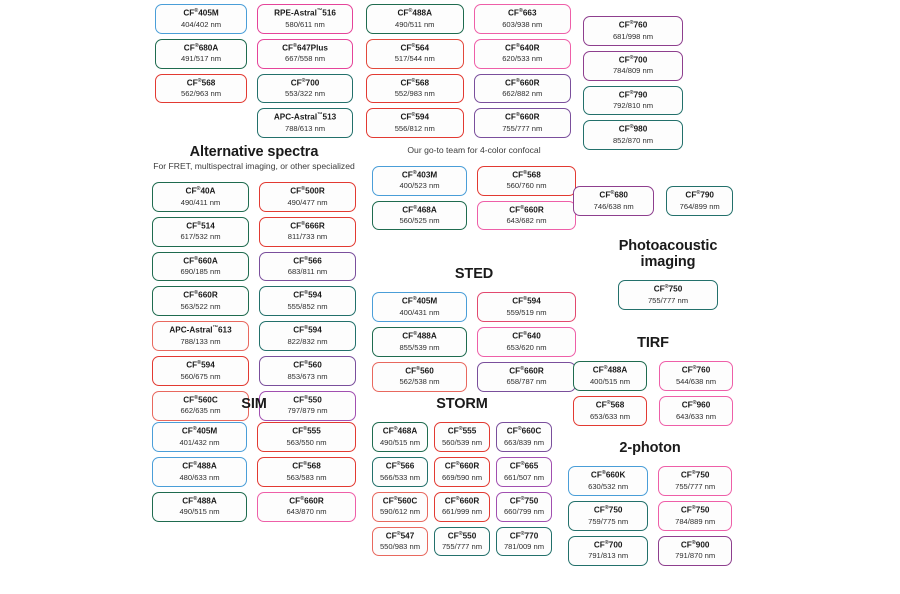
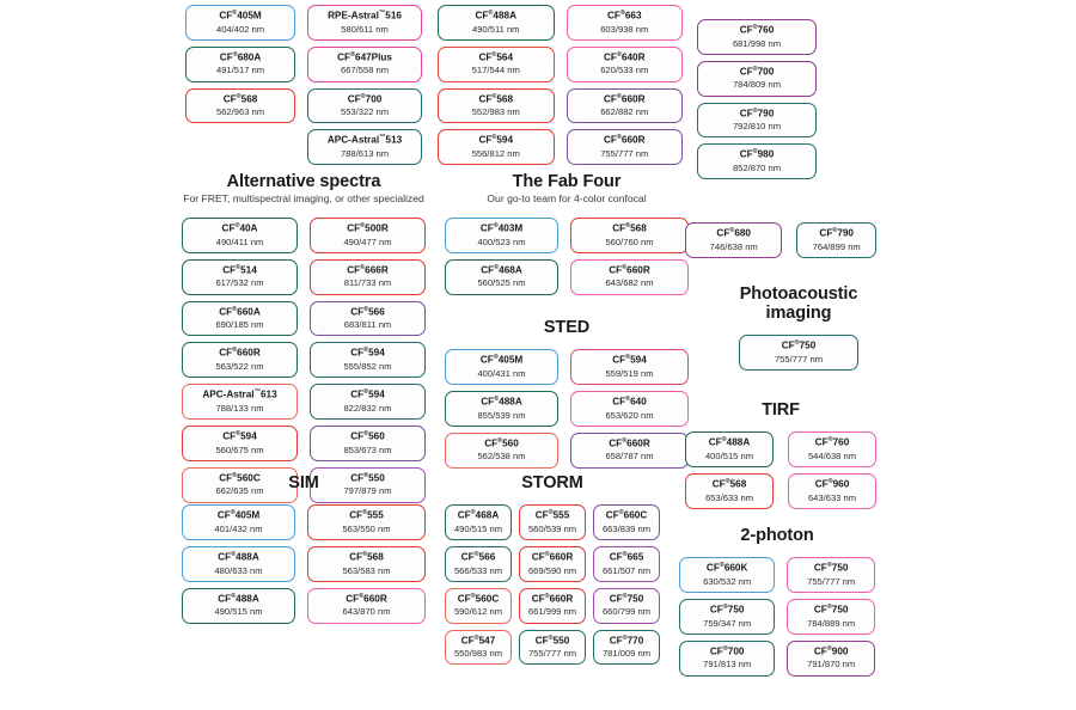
  CF 405M
  404/402 nm
  CF 680A
  491/517 nm
  CF 568
  562/963 nm
  RPE-Astral 516
  580/611 nm
  CF 647Plus
  667/558 nm
  CF 700
  553/322 nm
  APC-Astral 513
  788/613 nm
  CF 488A
  490/511 nm
  CF 564
  517/544 nm
  CF 568
  552/983 nm
  CF 594
  556/812 nm
  CF 663
  603/938 nm
  CF 640R
  620/533 nm
  CF 660R
  662/882 nm
  CF 660R
  755/777 nm
  CF 760
  681/998 nm
  CF 700
  784/809 nm
  CF 790
  792/810 nm
  CF 980
  852/870 nm
  Alternative spectra
  For FRET, multispectral imaging, or other specialized
  CF 40A
  490/411 nm
  CF 514
  617/532 nm
  CF 660A
  690/185 nm
  CF 660R
  563/522 nm
  APC-Astral 613
  788/133 nm
  CF 594
  560/675 nm
  CF 560C
  662/635 nm
  CF 500R
  490/477 nm
  CF 666R
  811/733 nm
  CF 566
  683/811 nm
  CF 594
  555/852 nm
  CF 594
  822/832 nm
  CF 560
  853/673 nm
  CF 550
  797/879 nm
+ The Fab Four
  Our go-to team for 4-color confocal
  CF 403M
  400/523 nm
  CF 468A
  560/525 nm
  CF 568
  560/760 nm
  CF 660R
  643/682 nm
  STED
  CF 405M
  400/431 nm
  CF 488A
  855/539 nm
  CF 560
  562/538 nm
  CF 594
  559/519 nm
  CF 640
  653/620 nm
  CF 660R
  658/787 nm
  CF 680
  746/638 nm
  CF 790
  764/899 nm
  Photoacoustic imaging
  CF 750
  755/777 nm
  TIRF
  CF 488A
  400/515 nm
  CF 568
  653/633 nm
  CF 760
  544/638 nm
  CF 960
  643/633 nm
  SIM
  CF 405M
  401/432 nm
  CF 488A
  480/633 nm
  CF 488A
  490/515 nm
  CF 555
  563/550 nm
  CF 568
  563/583 nm
  CF 660R
  643/870 nm
  STORM
  CF 468A
  490/515 nm
  CF 566
  566/533 nm
  CF 560C
  590/612 nm
  CF 547
  550/983 nm
  CF 555
  560/539 nm
  CF 660R
  669/590 nm
  CF 660R
  661/999 nm
  CF 550
  755/777 nm
  CF 660C
  663/839 nm
  CF 665
  661/507 nm
  CF 750
  660/799 nm
  CF 770
  781/009 nm
  2-photon
  CF 660K
  630/532 nm
  CF 750
- 759/775 nm
+ 759/347 nm
  CF 700
  791/813 nm
  CF 750
  755/777 nm
  CF 750
  784/889 nm
  CF 900
  791/870 nm
